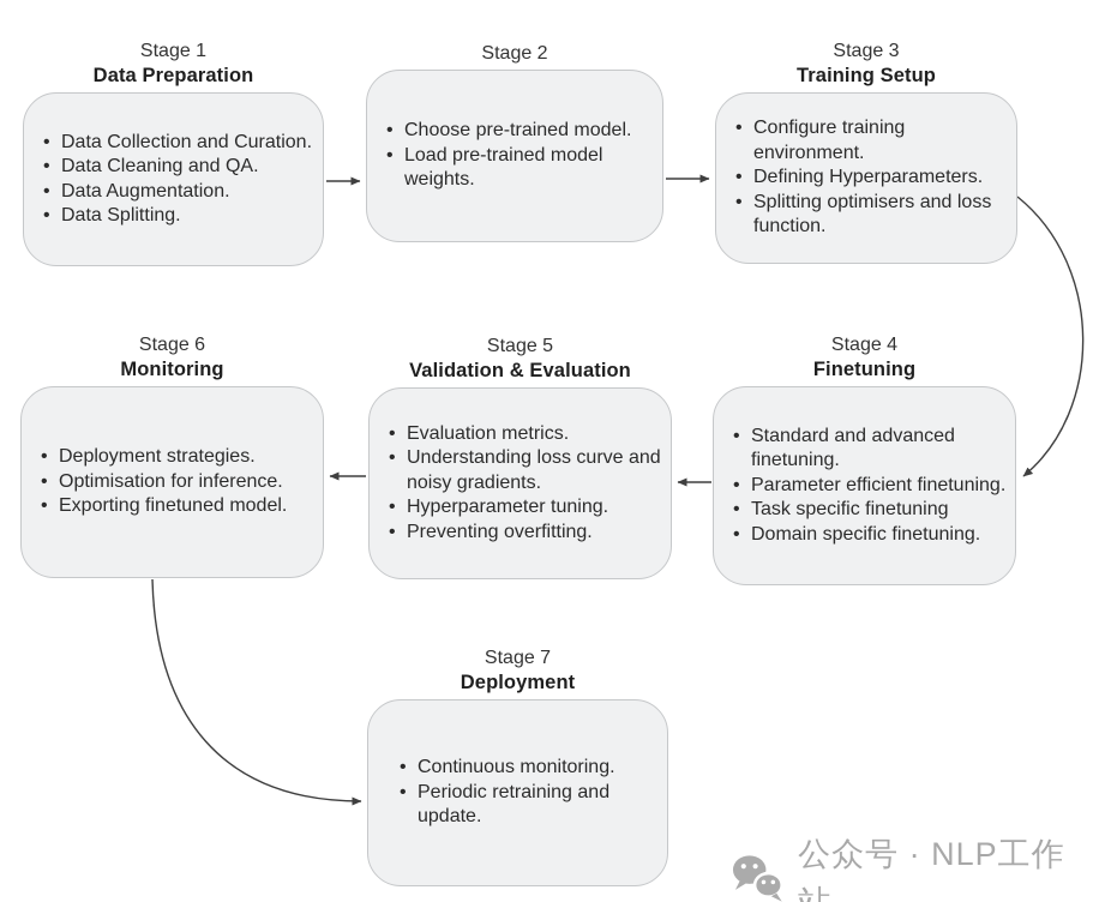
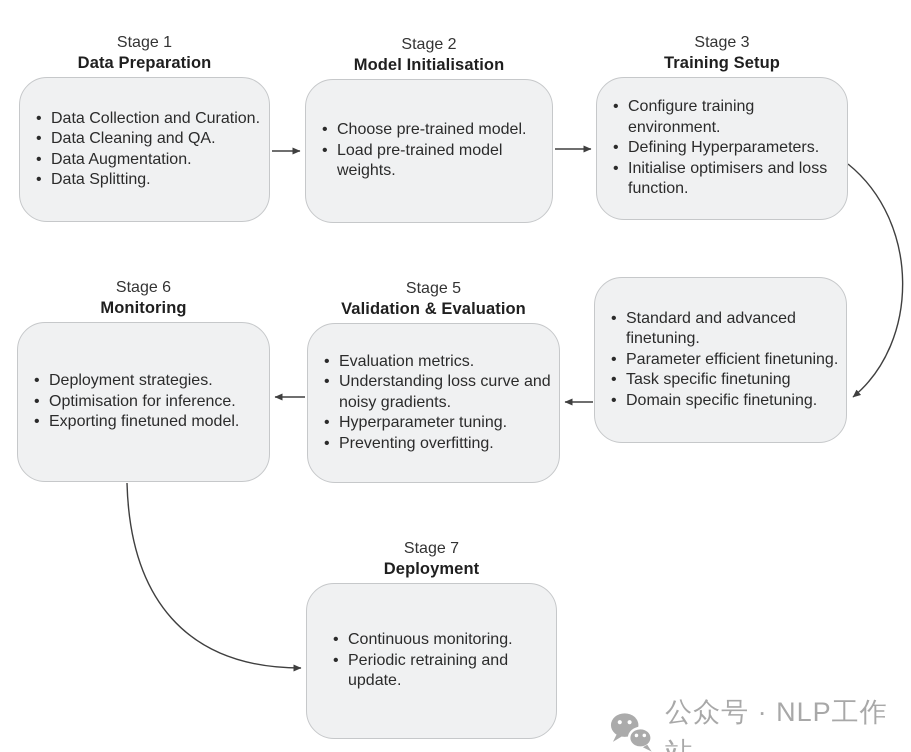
  Stage 1
  Data Preparation
  •
  Data Collection and Curation.
  •
  Data Cleaning and QA.
  •
  Data Augmentation.
  •
  Data Splitting.
  Stage 2
+ Model Initialisation
  •
  Choose pre-trained model.
  •
  Load pre-trained model weights.
  Stage 3
  Training Setup
  •
  Configure training environment.
  •
  Defining Hyperparameters.
  •
- Splitting optimisers and loss function.
+ Initialise optimisers and loss function.
  Stage 6
  Monitoring
  •
  Deployment strategies.
  •
  Optimisation for inference.
  •
  Exporting finetuned model.
  Stage 5
  Validation & Evaluation
  •
  Evaluation metrics.
  •
  Understanding loss curve and noisy gradients.
  •
  Hyperparameter tuning.
  •
  Preventing overfitting.
- Stage 4
- Finetuning
  •
  Standard and advanced finetuning.
  •
  Parameter efficient finetuning.
  •
  Task specific finetuning
  •
  Domain specific finetuning.
  Stage 7
  Deployment
  •
  Continuous monitoring.
  •
  Periodic retraining and update.
  公众号 · NLP工作
